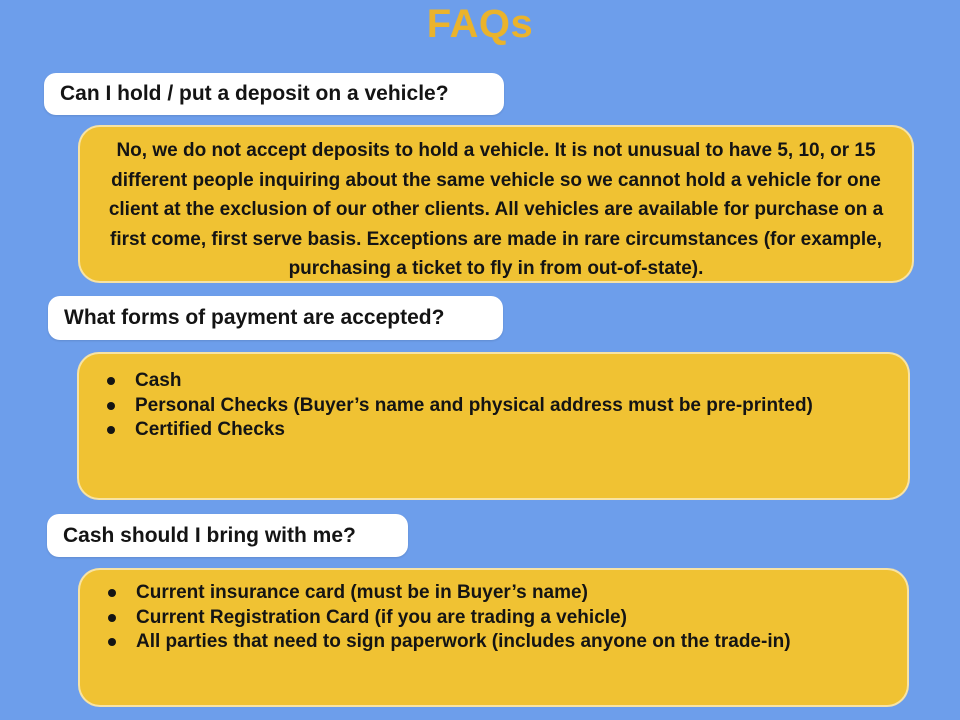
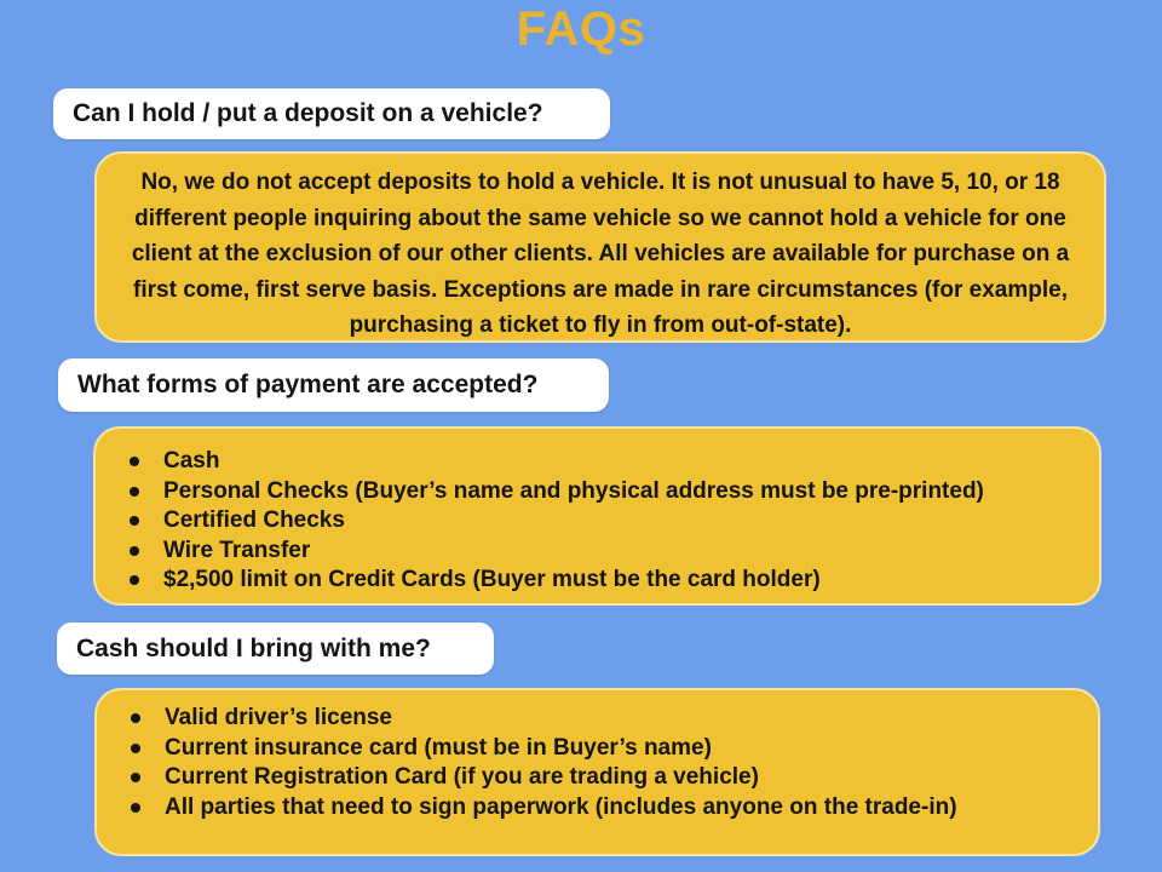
  FAQs
  Can I hold / put a deposit on a vehicle?
- No, we do not accept deposits to hold a vehicle. It is not unusual to have 5, 10, or 15 different people inquiring about the same vehicle so we cannot hold a vehicle for one client at the exclusion of our other clients. All vehicles are available for purchase on a first come, first serve basis. Exceptions are made in rare circumstances (for example, purchasing a ticket to fly in from out-of-state).
+ No, we do not accept deposits to hold a vehicle. It is not unusual to have 5, 10, or 18 different people inquiring about the same vehicle so we cannot hold a vehicle for one client at the exclusion of our other clients. All vehicles are available for purchase on a first come, first serve basis. Exceptions are made in rare circumstances (for example, purchasing a ticket to fly in from out-of-state).
  What forms of payment are accepted?
  Cash
  Personal Checks (Buyer’s name and physical address must be pre-printed)
  Certified Checks
+ Wire Transfer
+ $2,500 limit on Credit Cards (Buyer must be the card holder)
  Cash should I bring with me?
+ Valid driver’s license
  Current insurance card (must be in Buyer’s name)
  Current Registration Card (if you are trading a vehicle)
  All parties that need to sign paperwork (includes anyone on the trade-in)
